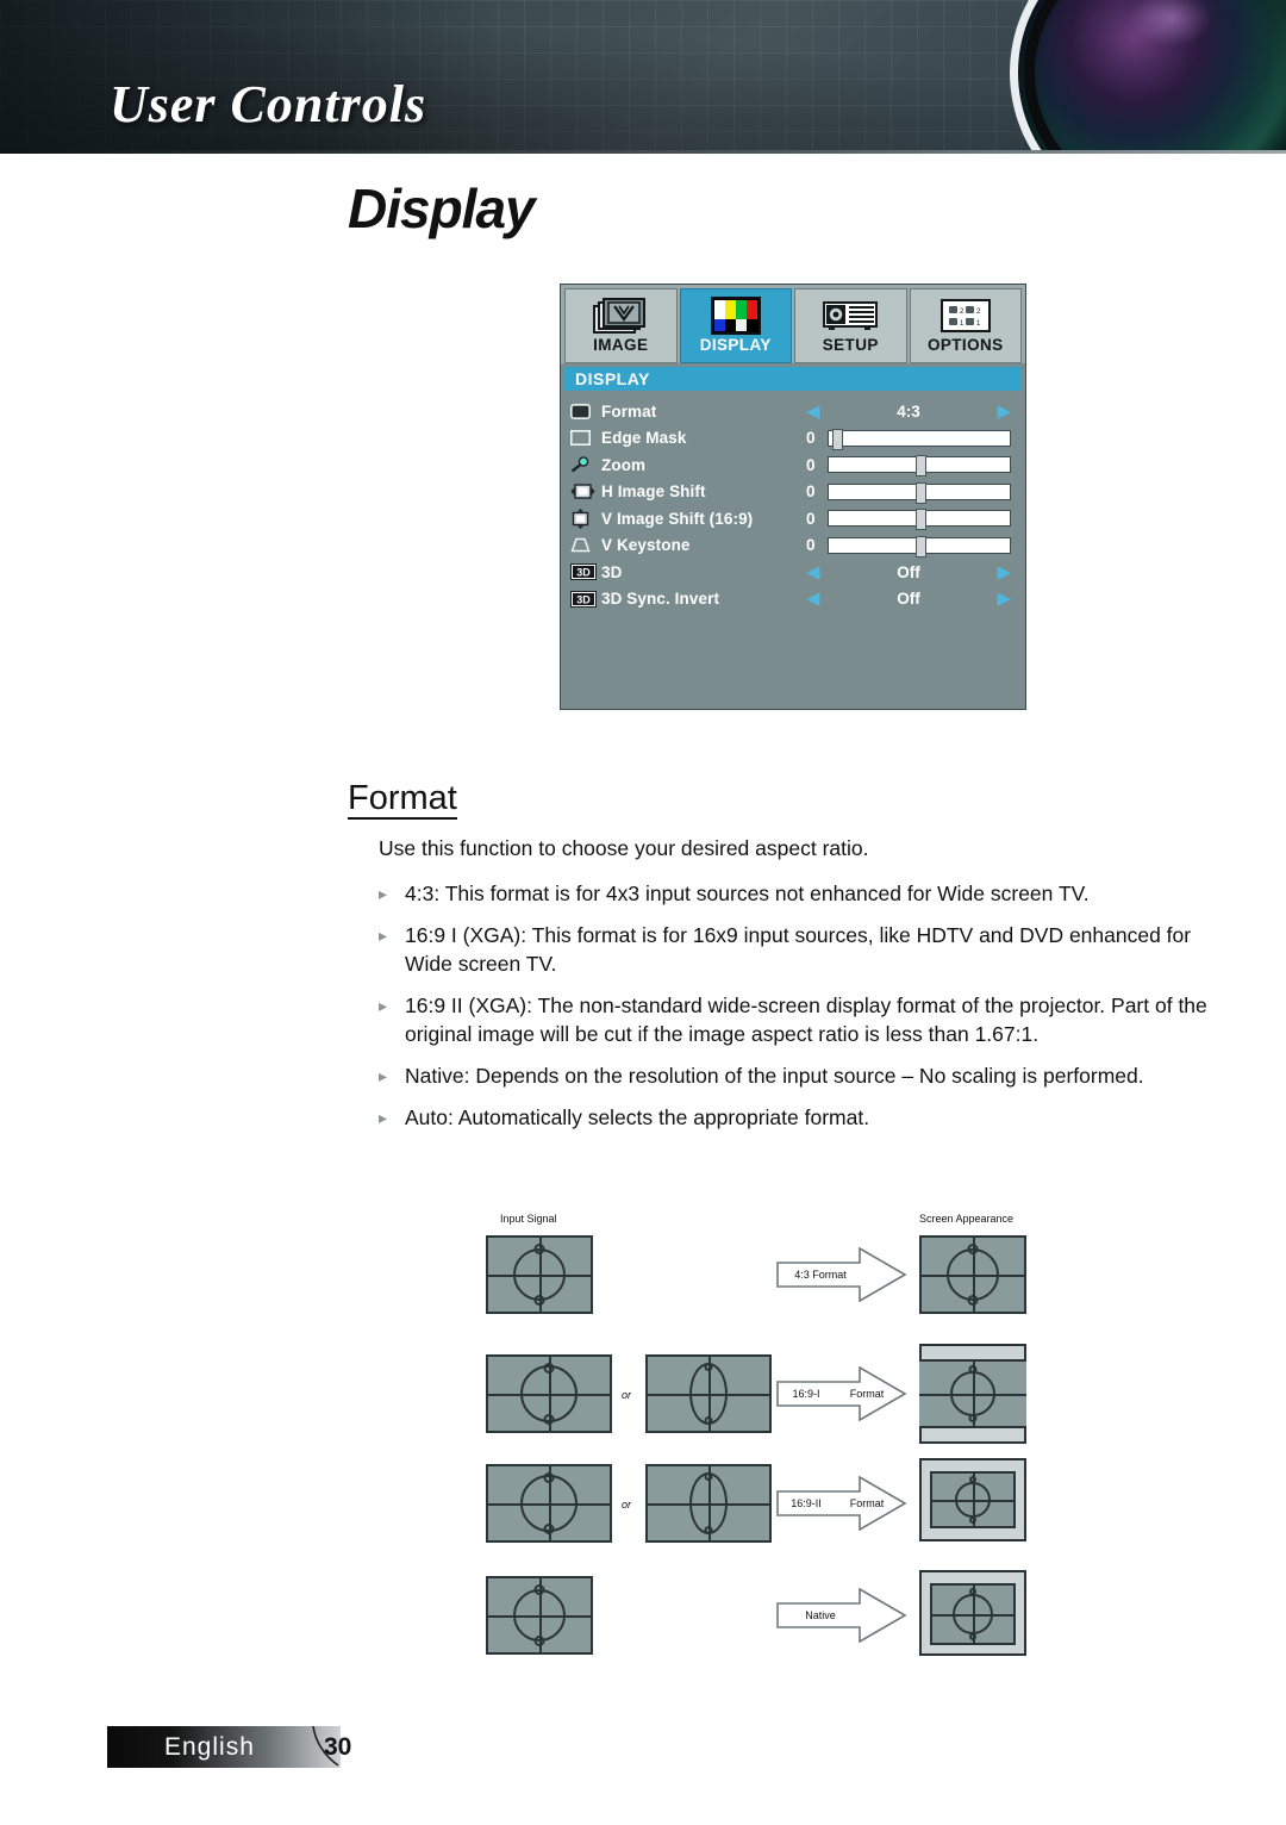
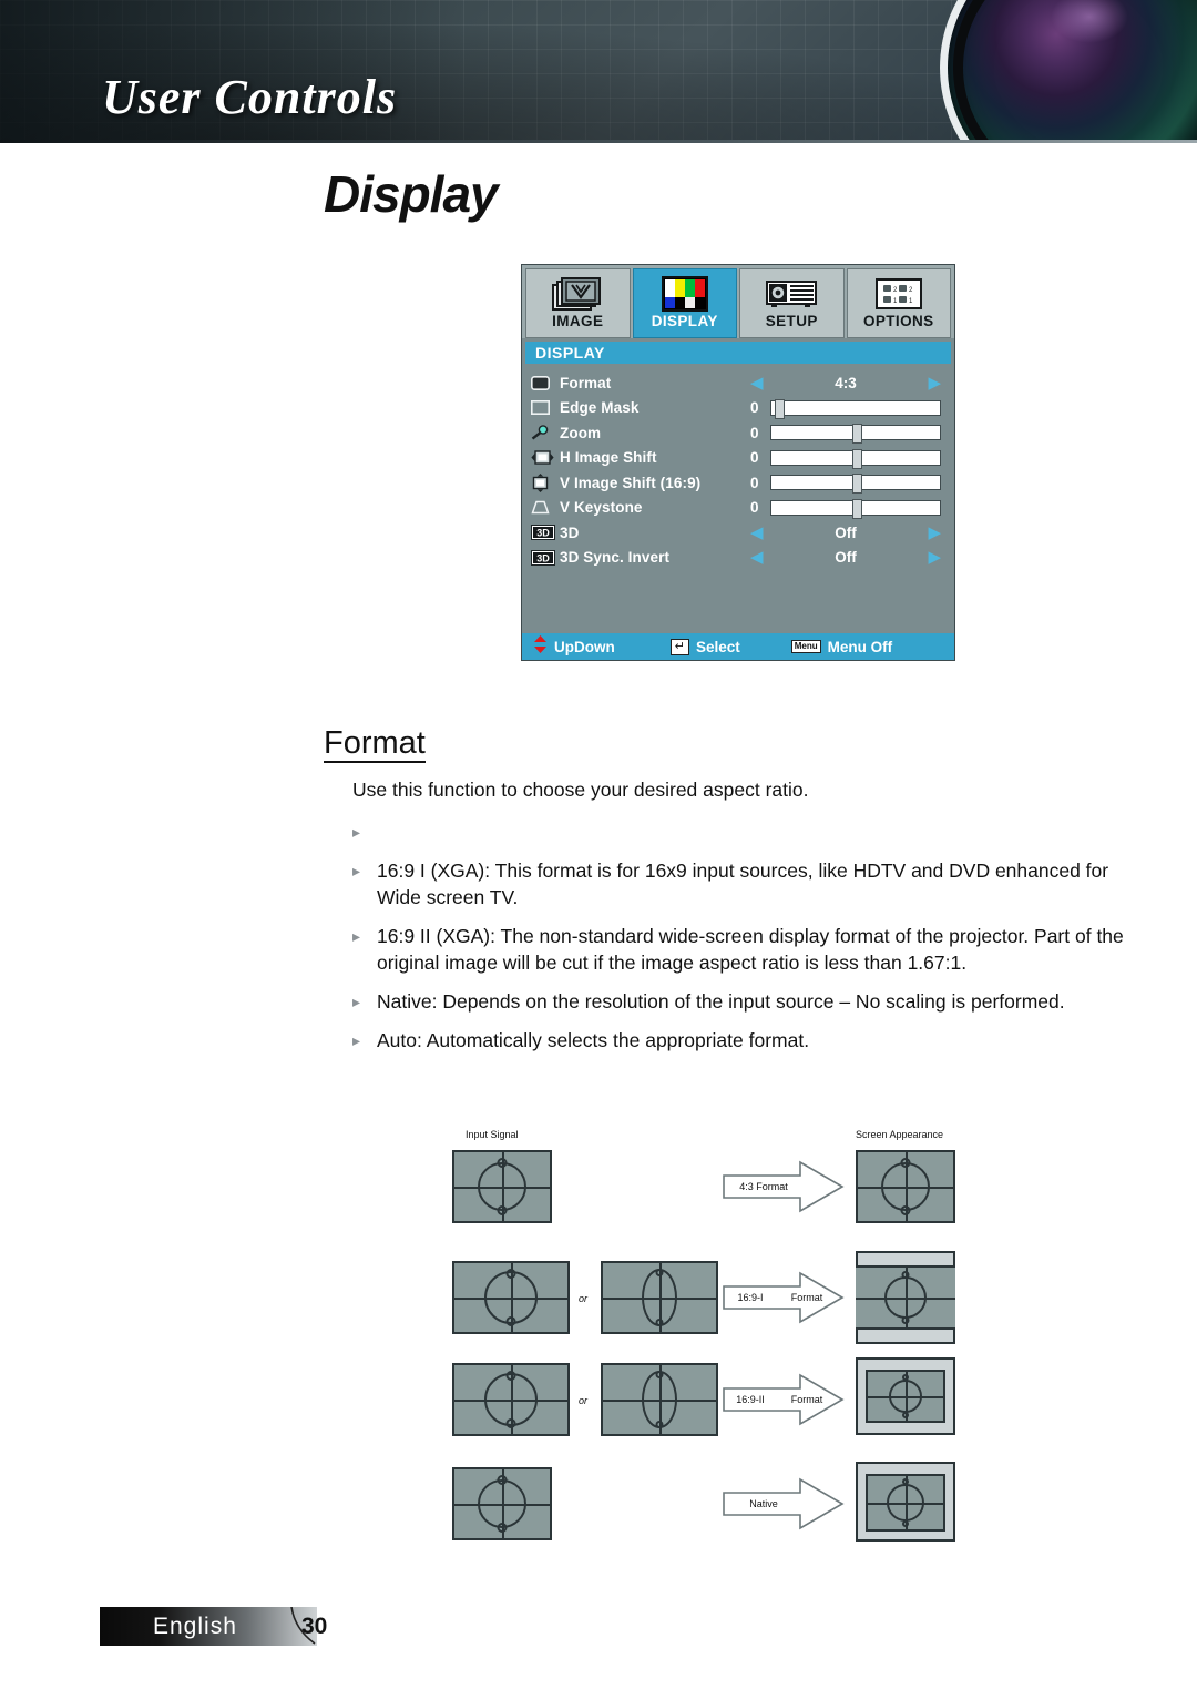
  User Controls
  Display
  IMAGE
  DISPLAY
  SETUP
  OPTIONS
  DISPLAY
  Format
  ◀
  4:3
  ▶
  Edge Mask
  0
  Zoom
  0
  H Image Shift
  0
  V Image Shift (16:9)
  0
  V Keystone
  0
  3D
  3D
  ◀
  Off
  ▶
  3D
  3D Sync. Invert
  ◀
  Off
  ▶
+ UpDown
+ ↵
+ Select
+ Menu
+ Menu Off
  Format
  Use this function to choose your desired aspect ratio.
  ▸
- 4:3: This format is for 4x3 input sources not enhanced for Wide screen TV.
  ▸
  16:9 I (XGA): This format is for 16x9 input sources, like HDTV and DVD enhanced for Wide screen TV.
  ▸
  16:9 II (XGA): The non-standard wide-screen display format of the projector. Part of the original image will be cut if the image aspect ratio is less than 1.67:1.
  ▸
  Native: Depends on the resolution of the input source – No scaling is performed.
  ▸
  Auto: Automatically selects the appropriate format.
  Input Signal
  Screen Appearance
  4:3 Format
  or
  16:9-I
  Format
  or
  16:9-II
  Format
  Native
  English
  30
